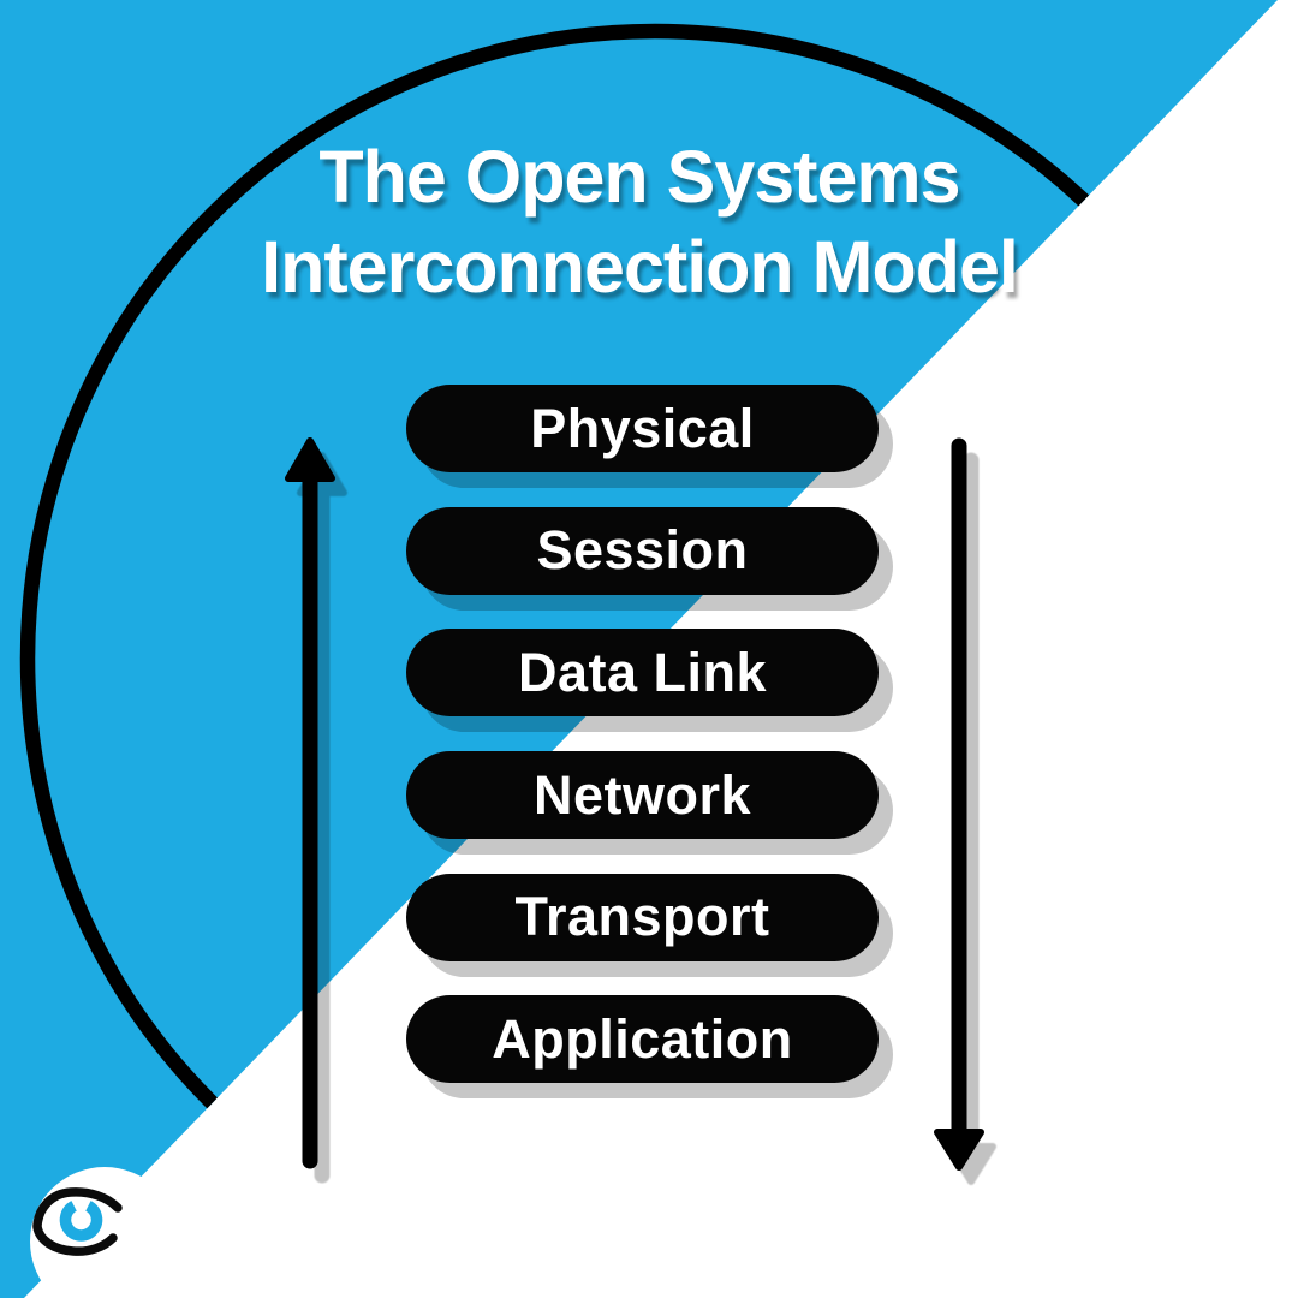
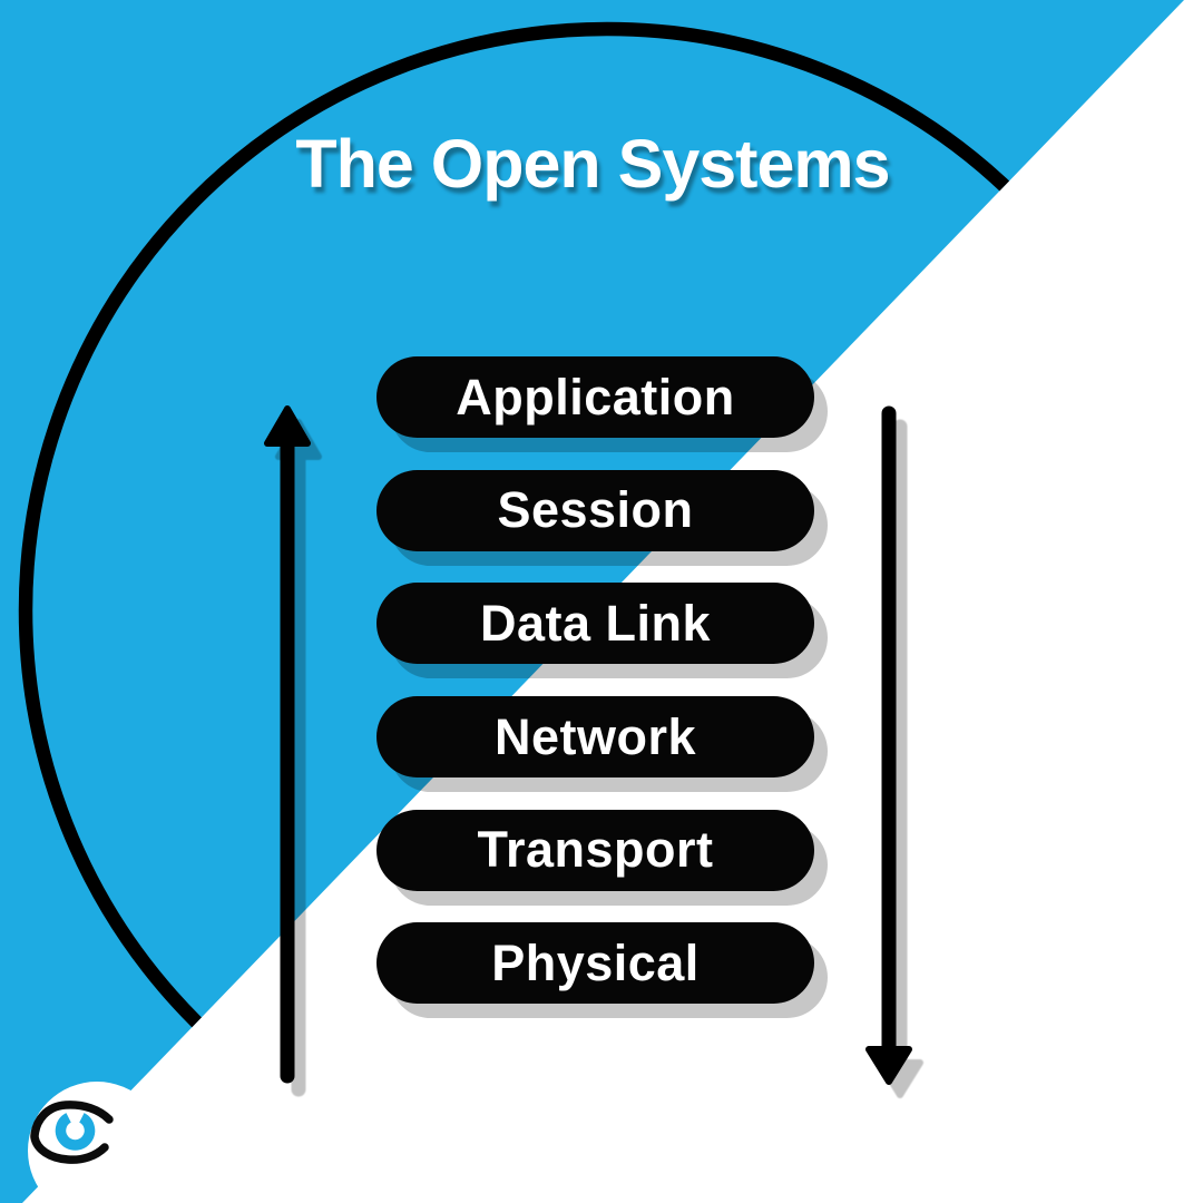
  The Open Systems
- Interconnection Model
- Physical
+ Application
  Session
  Data Link
  Network
  Transport
- Application
+ Physical
